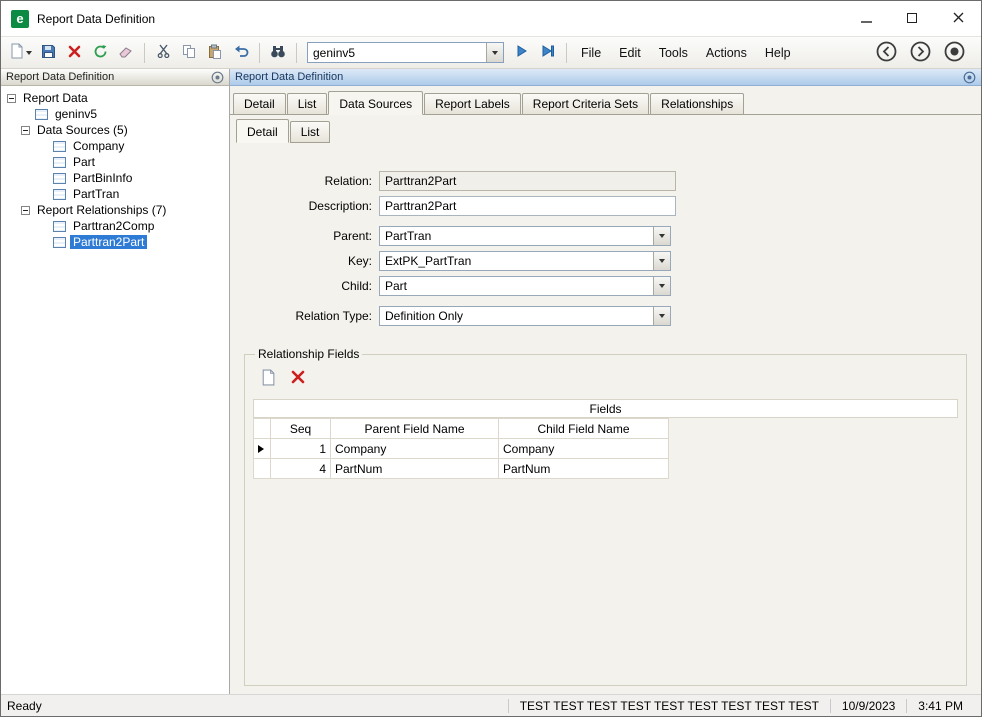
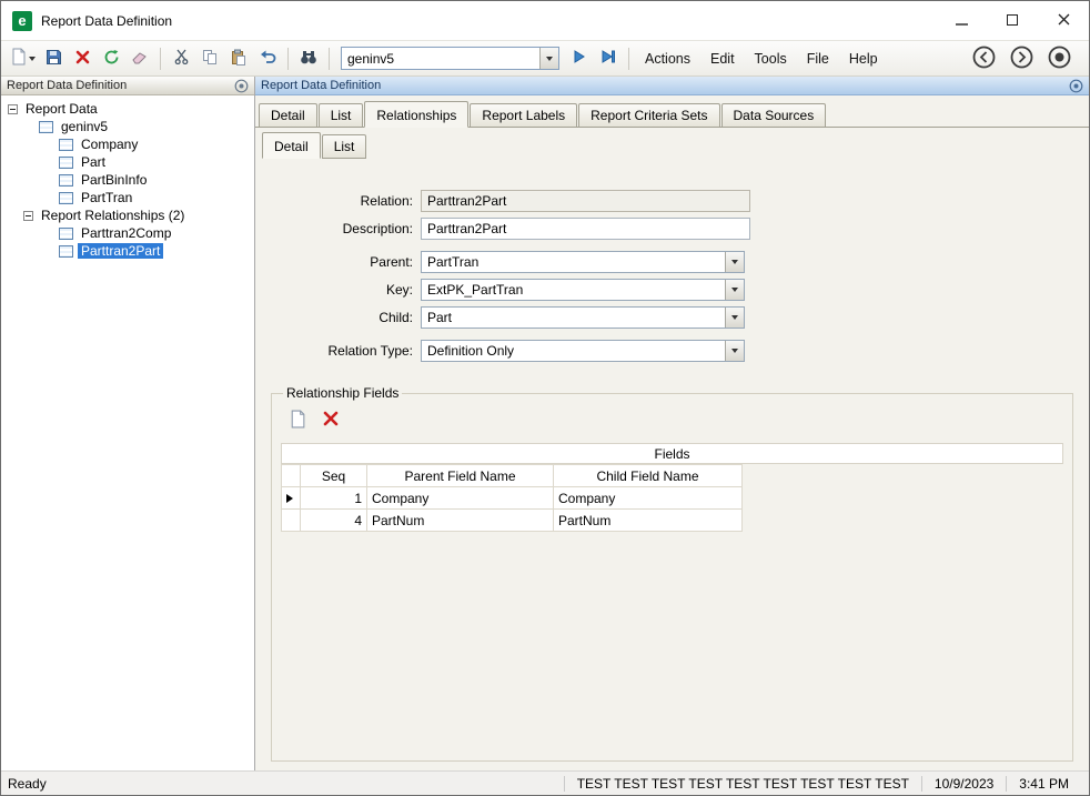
  e
  Report Data Definition
  geninv5
- File
+ Actions
  Edit
  Tools
- Actions
+ File
  Help
  Report Data Definition
  Report Data
  geninv5
- Data Sources (5)
  Company
  Part
  PartBinInfo
  PartTran
- Report Relationships (7)
+ Report Relationships (2)
  Parttran2Comp
  Parttran2Part
  Report Data Definition
  Detail
  List
- Data Sources
+ Relationships
  Report Labels
  Report Criteria Sets
- Relationships
+ Data Sources
  Detail
  List
  Relation:
  Parttran2Part
  Description:
  Parttran2Part
  Parent:
  PartTran
  Key:
  ExtPK_PartTran
  Child:
  Part
  Relation Type:
  Definition Only
  Relationship Fields
  Fields
  	Seq	Parent Field Name	Child Field Name
  	1	Company	Company
  	4	PartNum	PartNum
  Ready
  TEST TEST TEST TEST TEST TEST TEST TEST TEST
  10/9/2023
  3:41 PM
